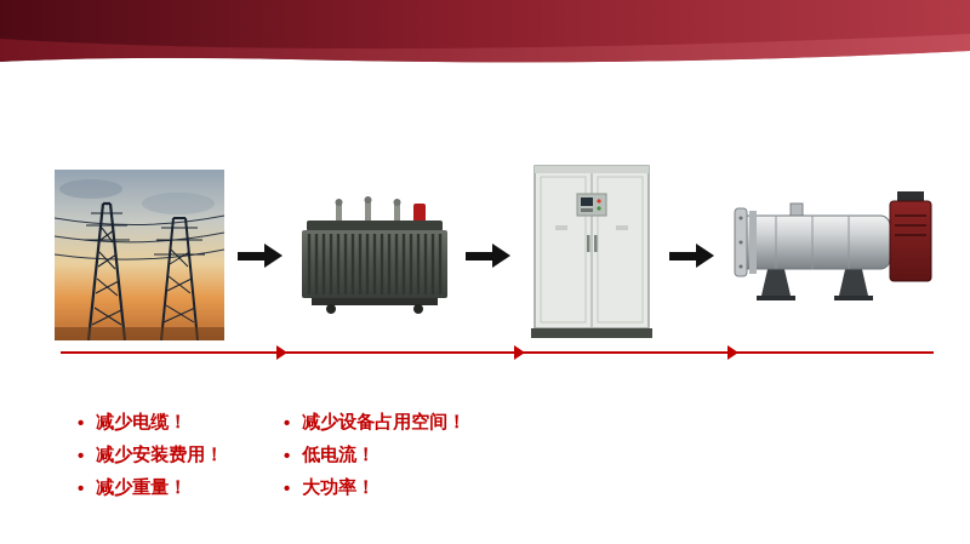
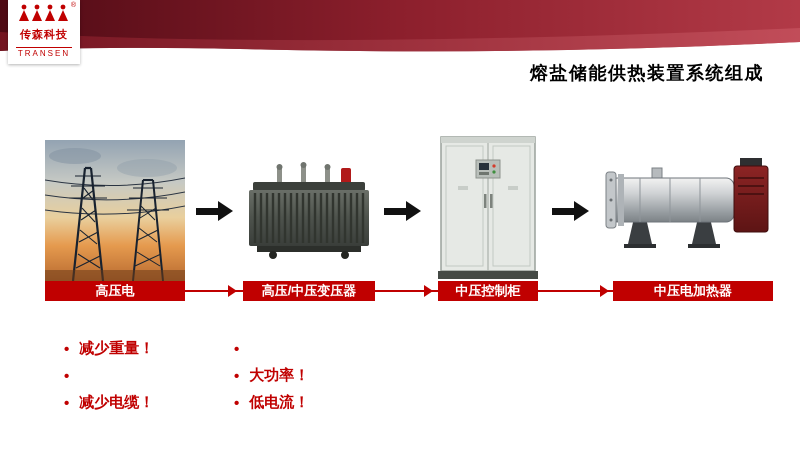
+ 传森科技
+ TRANSEN
+ 熔盐储能供热装置系统组成
+ 高压电
+ 高压/中压变压器
+ 中压控制柜
+ 中压电加热器
  •
- 减少电缆！
+ 减少重量！
  •
- 减少安装费用！
  •
- 减少重量！
+ 减少电缆！
  •
- 减少设备占用空间！
  •
- 低电流！
+ 大功率！
  •
- 大功率！
+ 低电流！
